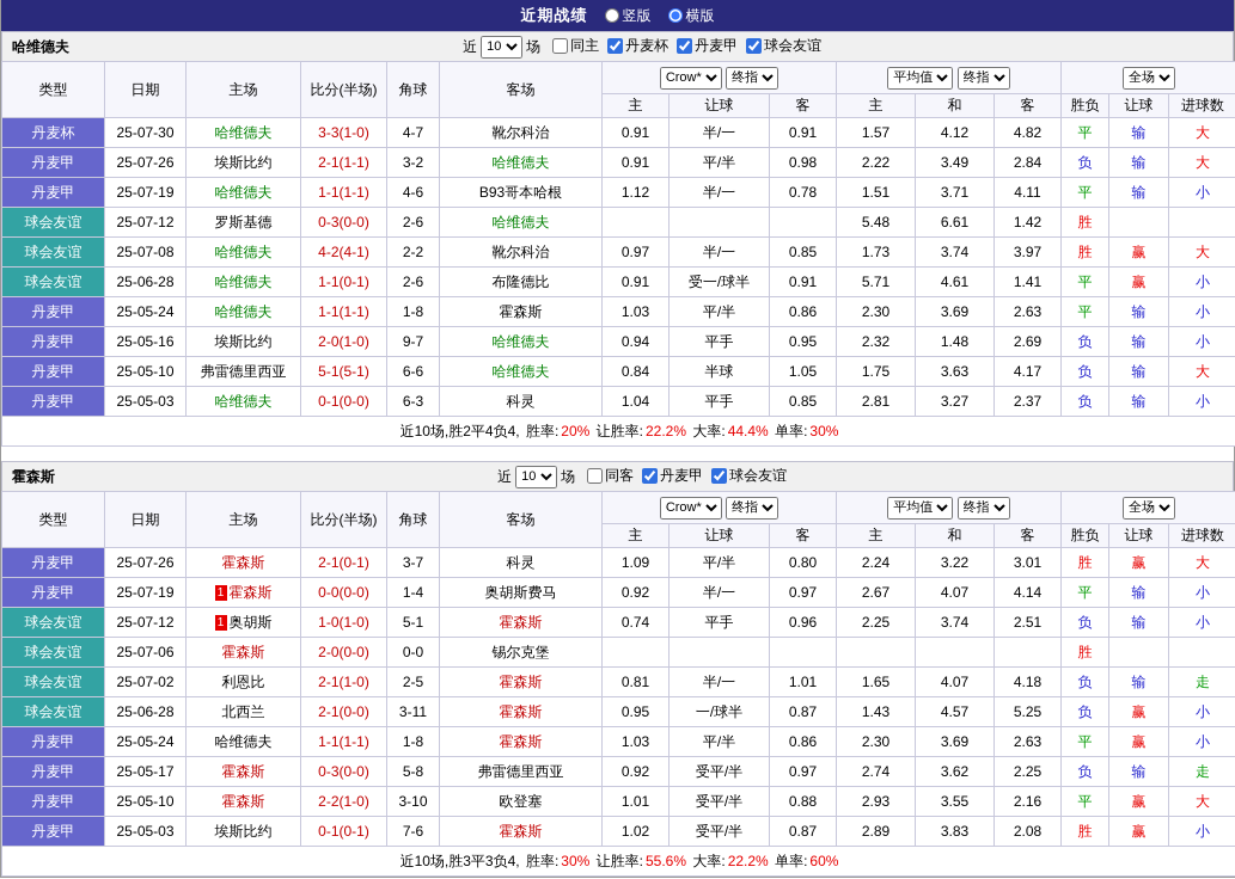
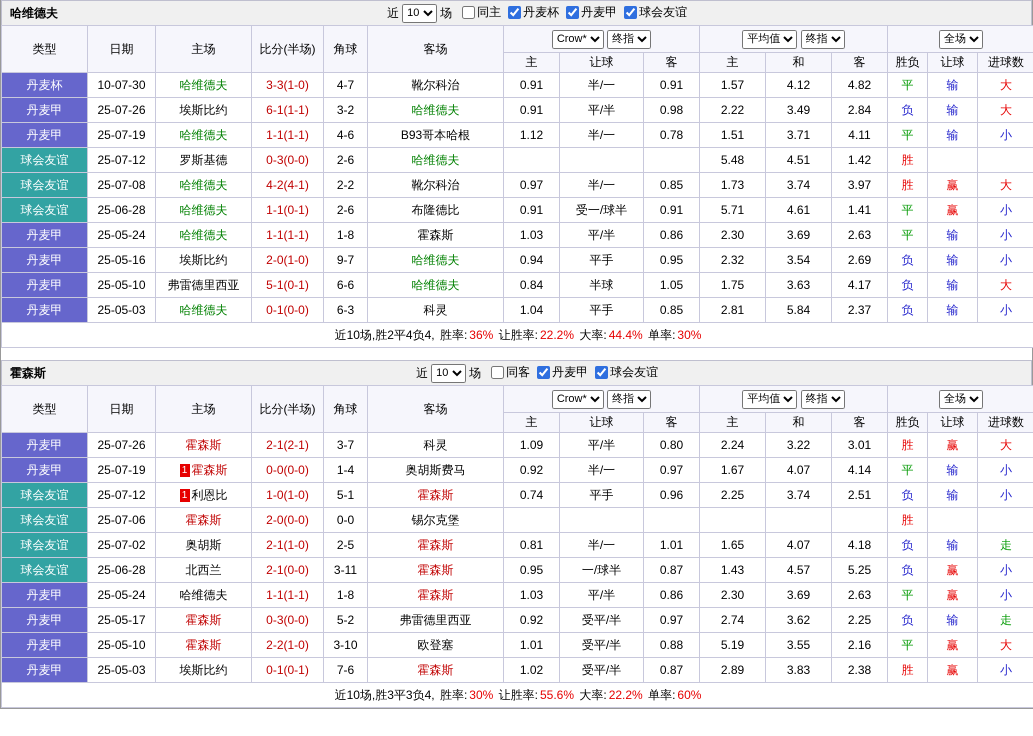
- 近期战绩
- 竖版
- 横版
  哈维德夫
  近
  10
  场
  同主
  丹麦杯
  丹麦甲
  球会友谊
  类型	日期	主场	比分(半场)	角球	客场	Crow* 终指	平均值 终指	全场
  主	让球	客	主	和	客	胜负	让球	进球数
- 丹麦杯	25-07-30	哈维德夫	3-3(1-0)	4-7	靴尔科治	0.91	半/一	0.91	1.57	4.12	4.82	平	输	大
+ 丹麦杯	10-07-30	哈维德夫	3-3(1-0)	4-7	靴尔科治	0.91	半/一	0.91	1.57	4.12	4.82	平	输	大
- 丹麦甲	25-07-26	埃斯比约	2-1(1-1)	3-2	哈维德夫	0.91	平/半	0.98	2.22	3.49	2.84	负	输	大
+ 丹麦甲	25-07-26	埃斯比约	6-1(1-1)	3-2	哈维德夫	0.91	平/半	0.98	2.22	3.49	2.84	负	输	大
  丹麦甲	25-07-19	哈维德夫	1-1(1-1)	4-6	B93哥本哈根	1.12	半/一	0.78	1.51	3.71	4.11	平	输	小
- 球会友谊	25-07-12	罗斯基德	0-3(0-0)	2-6	哈维德夫				5.48	6.61	1.42	胜
+ 球会友谊	25-07-12	罗斯基德	0-3(0-0)	2-6	哈维德夫				5.48	4.51	1.42	胜
  球会友谊	25-07-08	哈维德夫	4-2(4-1)	2-2	靴尔科治	0.97	半/一	0.85	1.73	3.74	3.97	胜	赢	大
  球会友谊	25-06-28	哈维德夫	1-1(0-1)	2-6	布隆德比	0.91	受一/球半	0.91	5.71	4.61	1.41	平	赢	小
  丹麦甲	25-05-24	哈维德夫	1-1(1-1)	1-8	霍森斯	1.03	平/半	0.86	2.30	3.69	2.63	平	输	小
- 丹麦甲	25-05-16	埃斯比约	2-0(1-0)	9-7	哈维德夫	0.94	平手	0.95	2.32	1.48	2.69	负	输	小
+ 丹麦甲	25-05-16	埃斯比约	2-0(1-0)	9-7	哈维德夫	0.94	平手	0.95	2.32	3.54	2.69	负	输	小
- 丹麦甲	25-05-10	弗雷德里西亚	5-1(5-1)	6-6	哈维德夫	0.84	半球	1.05	1.75	3.63	4.17	负	输	大
+ 丹麦甲	25-05-10	弗雷德里西亚	5-1(0-1)	6-6	哈维德夫	0.84	半球	1.05	1.75	3.63	4.17	负	输	大
- 丹麦甲	25-05-03	哈维德夫	0-1(0-0)	6-3	科灵	1.04	平手	0.85	2.81	3.27	2.37	负	输	小
+ 丹麦甲	25-05-03	哈维德夫	0-1(0-0)	6-3	科灵	1.04	平手	0.85	2.81	5.84	2.37	负	输	小
- 近10场,胜2平4负4, 胜率: 20% 让胜率: 22.2% 大率: 44.4% 单率: 30%
+ 近10场,胜2平4负4, 胜率: 36% 让胜率: 22.2% 大率: 44.4% 单率: 30%
  霍森斯
  近
  10
  场
  同客
  丹麦甲
  球会友谊
  类型	日期	主场	比分(半场)	角球	客场	Crow* 终指	平均值 终指	全场
  主	让球	客	主	和	客	胜负	让球	进球数
- 丹麦甲	25-07-26	霍森斯	2-1(0-1)	3-7	科灵	1.09	平/半	0.80	2.24	3.22	3.01	胜	赢	大
+ 丹麦甲	25-07-26	霍森斯	2-1(2-1)	3-7	科灵	1.09	平/半	0.80	2.24	3.22	3.01	胜	赢	大
- 丹麦甲	25-07-19	1 霍森斯	0-0(0-0)	1-4	奥胡斯费马	0.92	半/一	0.97	2.67	4.07	4.14	平	输	小
+ 丹麦甲	25-07-19	1 霍森斯	0-0(0-0)	1-4	奥胡斯费马	0.92	半/一	0.97	1.67	4.07	4.14	平	输	小
- 球会友谊	25-07-12	1 奥胡斯	1-0(1-0)	5-1	霍森斯	0.74	平手	0.96	2.25	3.74	2.51	负	输	小
+ 球会友谊	25-07-12	1 利恩比	1-0(1-0)	5-1	霍森斯	0.74	平手	0.96	2.25	3.74	2.51	负	输	小
  球会友谊	25-07-06	霍森斯	2-0(0-0)	0-0	锡尔克堡							胜
- 球会友谊	25-07-02	利恩比	2-1(1-0)	2-5	霍森斯	0.81	半/一	1.01	1.65	4.07	4.18	负	输	走
+ 球会友谊	25-07-02	奥胡斯	2-1(1-0)	2-5	霍森斯	0.81	半/一	1.01	1.65	4.07	4.18	负	输	走
  球会友谊	25-06-28	北西兰	2-1(0-0)	3-11	霍森斯	0.95	一/球半	0.87	1.43	4.57	5.25	负	赢	小
  丹麦甲	25-05-24	哈维德夫	1-1(1-1)	1-8	霍森斯	1.03	平/半	0.86	2.30	3.69	2.63	平	赢	小
- 丹麦甲	25-05-17	霍森斯	0-3(0-0)	5-8	弗雷德里西亚	0.92	受平/半	0.97	2.74	3.62	2.25	负	输	走
+ 丹麦甲	25-05-17	霍森斯	0-3(0-0)	5-2	弗雷德里西亚	0.92	受平/半	0.97	2.74	3.62	2.25	负	输	走
- 丹麦甲	25-05-10	霍森斯	2-2(1-0)	3-10	欧登塞	1.01	受平/半	0.88	2.93	3.55	2.16	平	赢	大
+ 丹麦甲	25-05-10	霍森斯	2-2(1-0)	3-10	欧登塞	1.01	受平/半	0.88	5.19	3.55	2.16	平	赢	大
- 丹麦甲	25-05-03	埃斯比约	0-1(0-1)	7-6	霍森斯	1.02	受平/半	0.87	2.89	3.83	2.08	胜	赢	小
+ 丹麦甲	25-05-03	埃斯比约	0-1(0-1)	7-6	霍森斯	1.02	受平/半	0.87	2.89	3.83	2.38	胜	赢	小
  近10场,胜3平3负4, 胜率: 30% 让胜率: 55.6% 大率: 22.2% 单率: 60%
